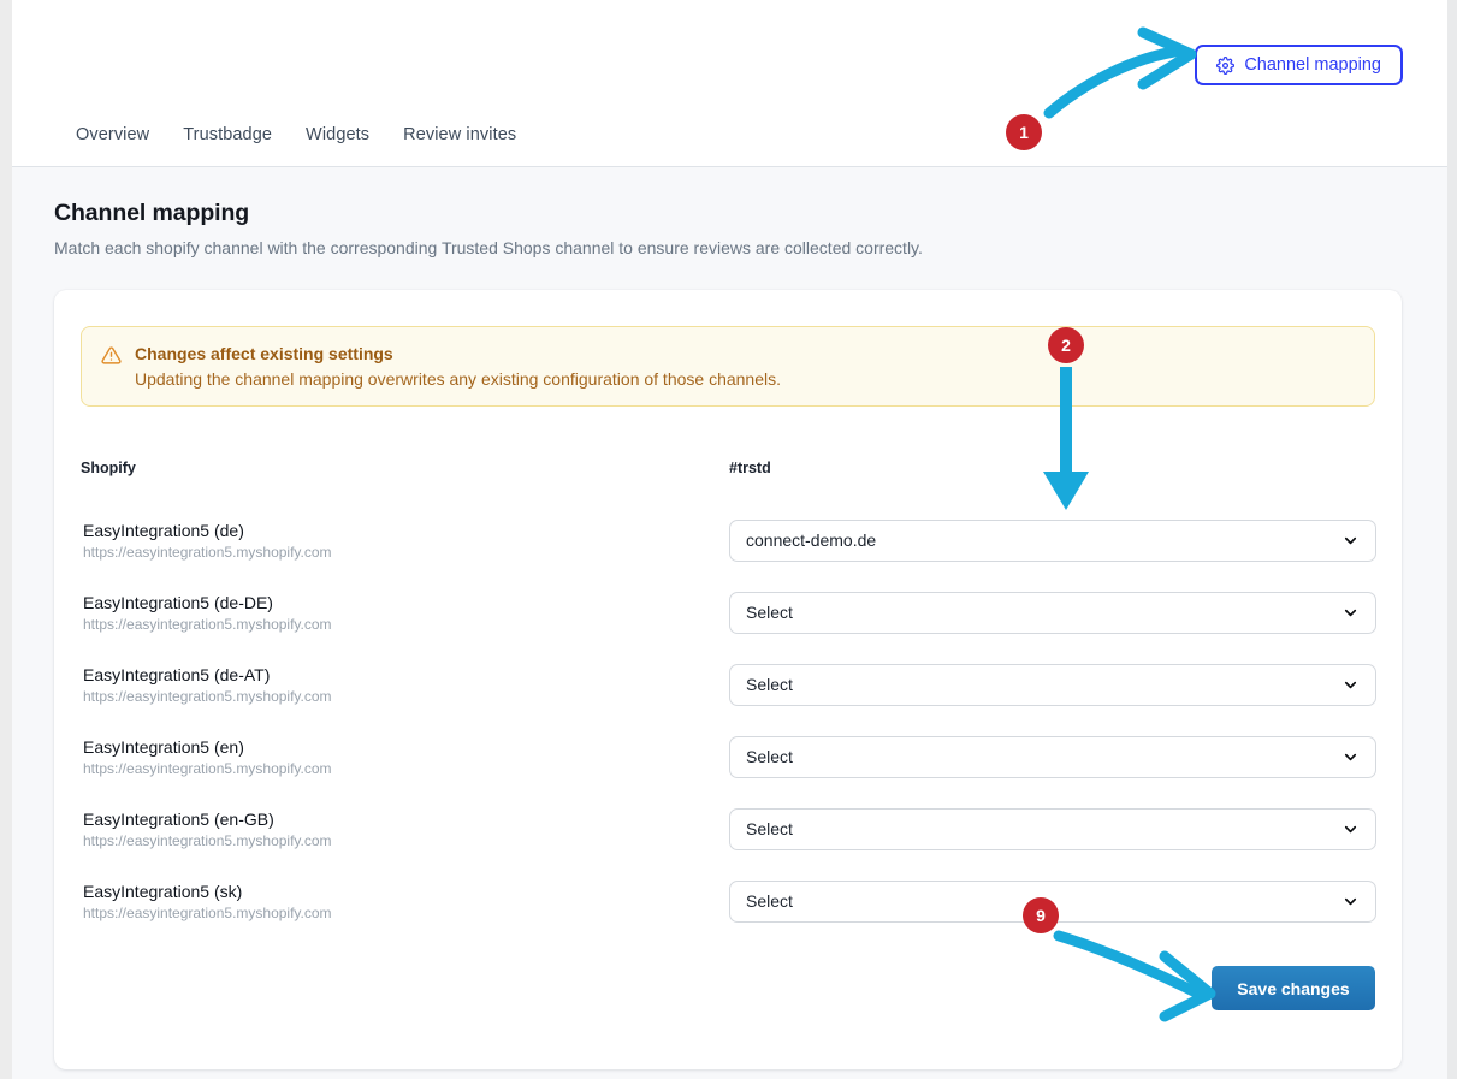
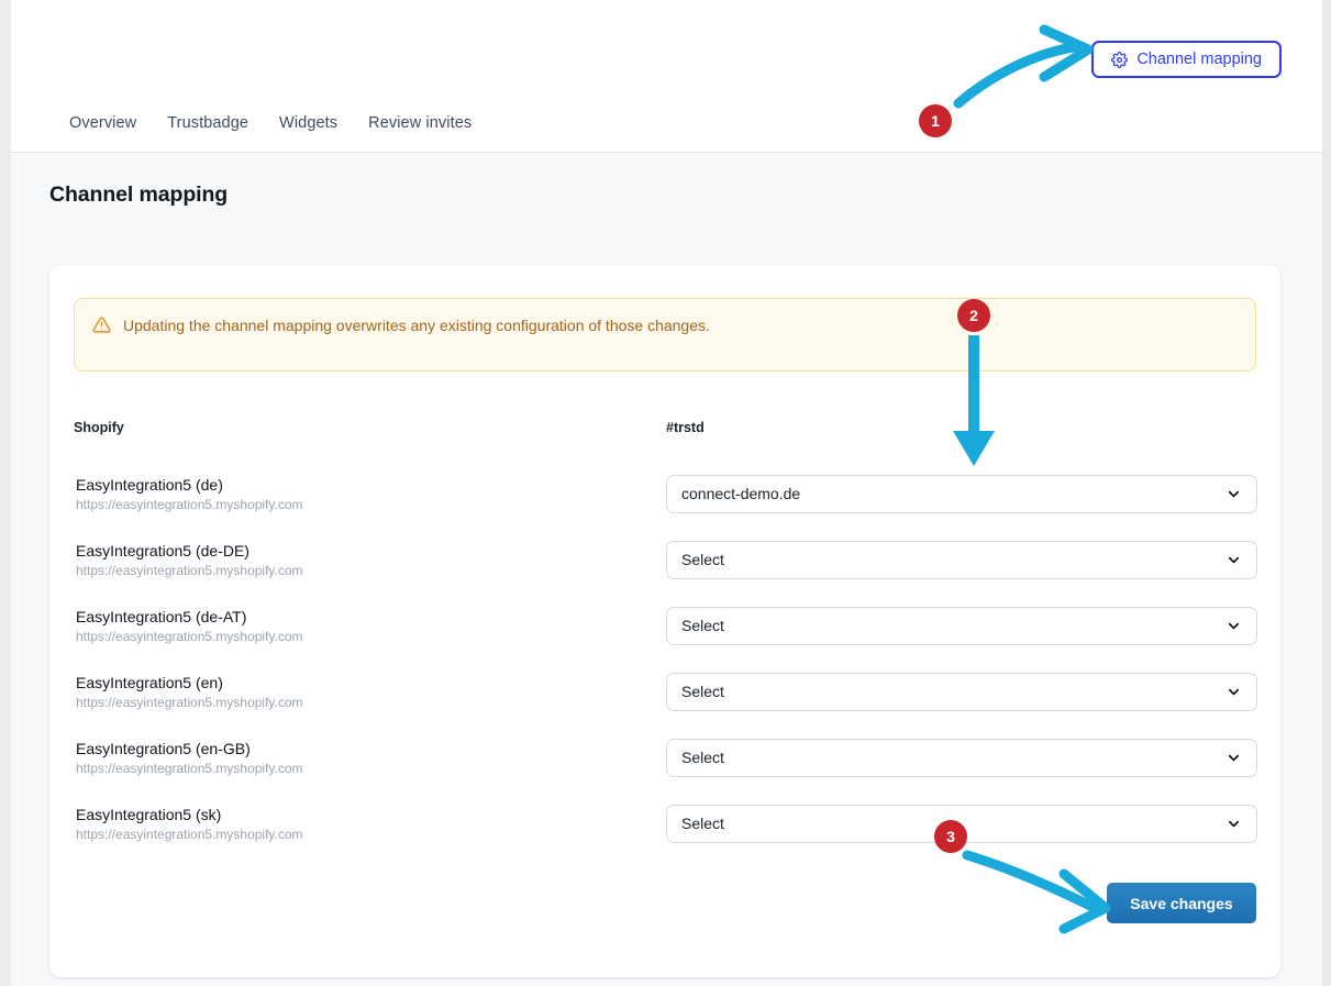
  Channel mapping
  Overview
  Trustbadge
  Widgets
  Review invites
  Channel mapping
- Match each shopify channel with the corresponding Trusted Shops channel to ensure reviews are collected correctly.
- Changes affect existing settings
- Updating the channel mapping overwrites any existing configuration of those channels.
+ Updating the channel mapping overwrites any existing configuration of those changes.
  Shopify
  #trstd
  EasyIntegration5 (de)
  https://easyintegration5.myshopify.com
  connect-demo.de
  EasyIntegration5 (de-DE)
  https://easyintegration5.myshopify.com
  Select
  EasyIntegration5 (de-AT)
  https://easyintegration5.myshopify.com
  Select
  EasyIntegration5 (en)
  https://easyintegration5.myshopify.com
  Select
  EasyIntegration5 (en-GB)
  https://easyintegration5.myshopify.com
  Select
  EasyIntegration5 (sk)
  https://easyintegration5.myshopify.com
  Select
  Save changes
  1
  2
- 9
+ 3
